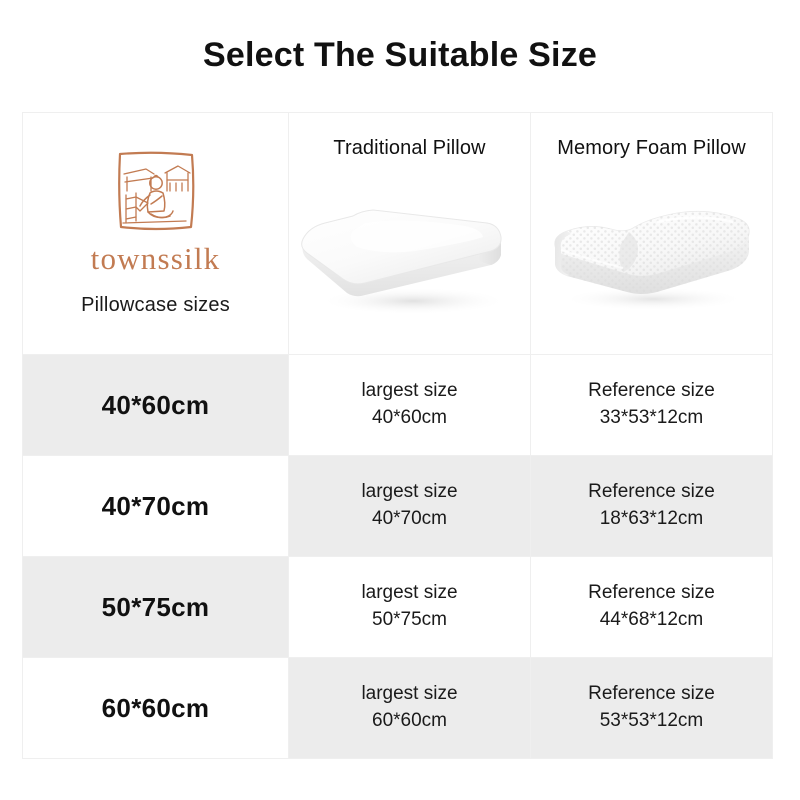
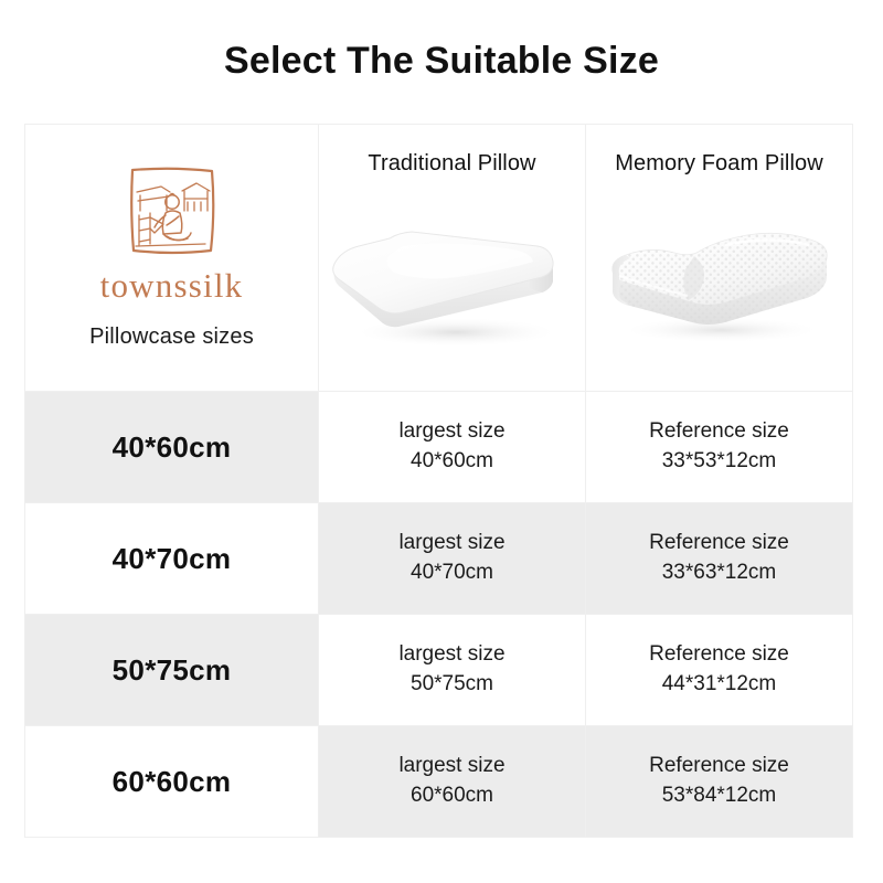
  Select The Suitable Size
  townssilk Pillowcase sizes	Traditional Pillow	Memory Foam Pillow
  40*60cm	largest size 40*60cm	Reference size 33*53*12cm
- 40*70cm	largest size 40*70cm	Reference size 18*63*12cm
+ 40*70cm	largest size 40*70cm	Reference size 33*63*12cm
- 50*75cm	largest size 50*75cm	Reference size 44*68*12cm
+ 50*75cm	largest size 50*75cm	Reference size 44*31*12cm
- 60*60cm	largest size 60*60cm	Reference size 53*53*12cm
+ 60*60cm	largest size 60*60cm	Reference size 53*84*12cm
